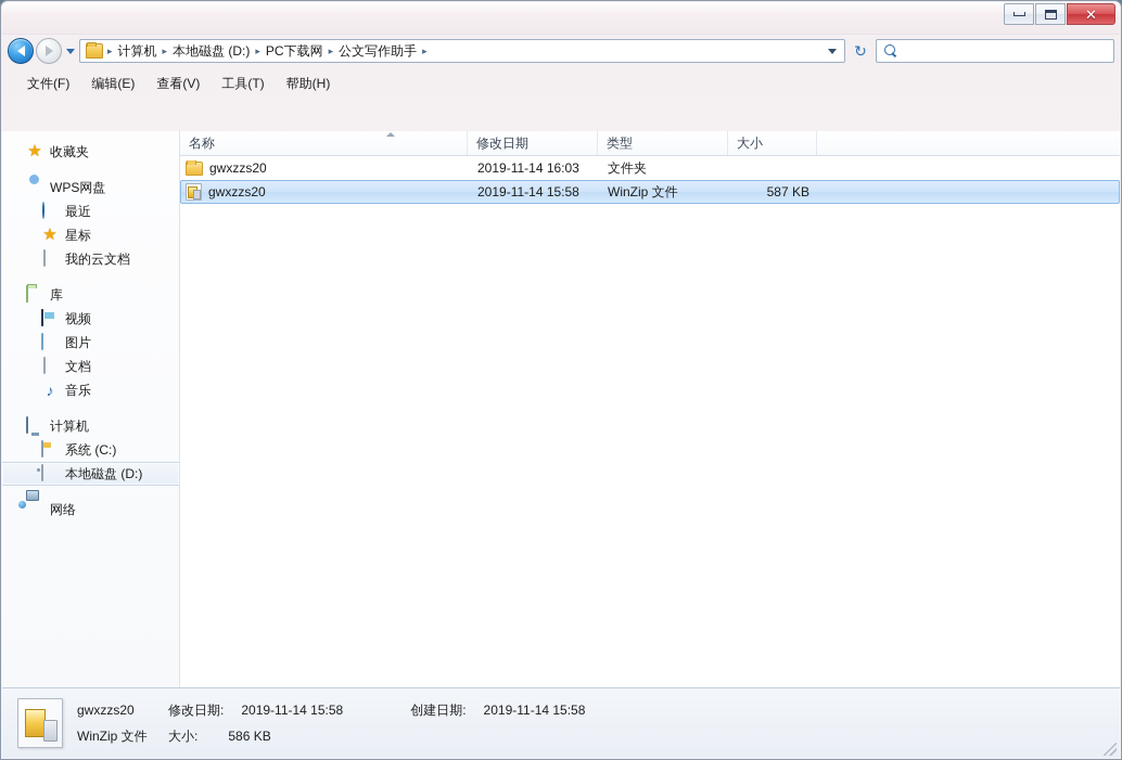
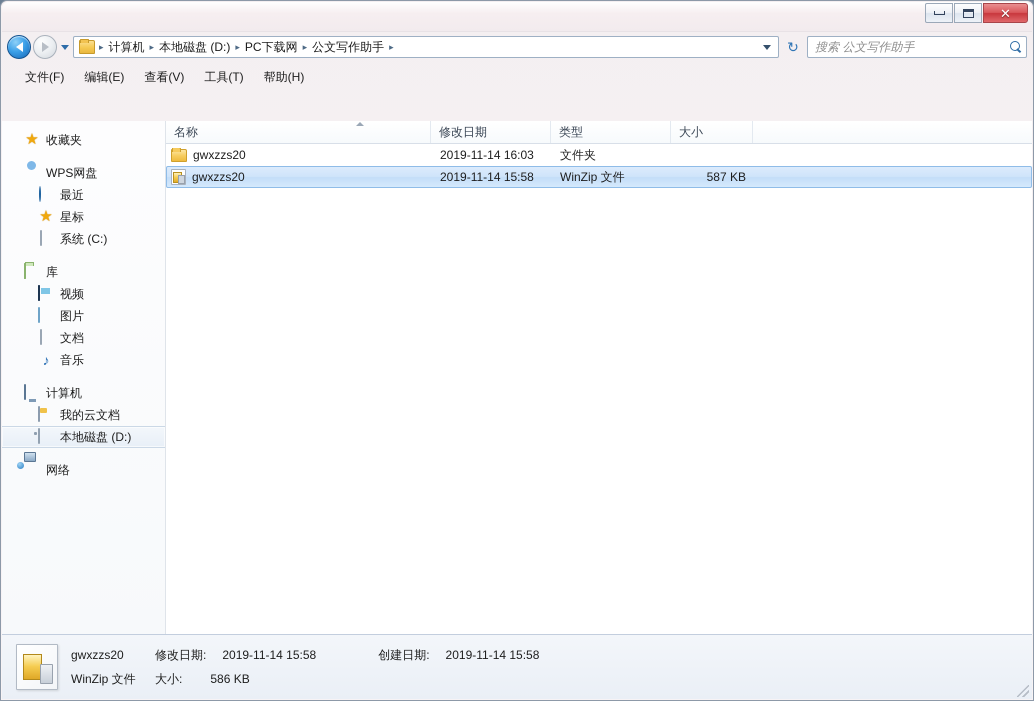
  ✕
  ▸
  计算机
  ▸
  本地磁盘 (D:)
  ▸
  PC下载网
  ▸
  公文写作助手
  ▸
  ↻
+ 搜索 公文写作助手
  文件(F)
  编辑(E)
  查看(V)
  工具(T)
  帮助(H)
  ★
  收藏夹
  WPS网盘
  最近
  ★
  星标
- 我的云文档
+ 系统 (C:)
  库
  视频
  图片
  文档
  ♪
  音乐
  计算机
- 系统 (C:)
+ 我的云文档
  本地磁盘 (D:)
  网络
  名称
  修改日期
  类型
  大小
  gwxzzs20
  2019-11-14 16:03
  文件夹
  gwxzzs20
  2019-11-14 15:58
  WinZip 文件
  587 KB
  gwxzzs20
  修改日期:
  2019-11-14 15:58
  创建日期:
  2019-11-14 15:58
  WinZip 文件
  大小:
  586 KB
